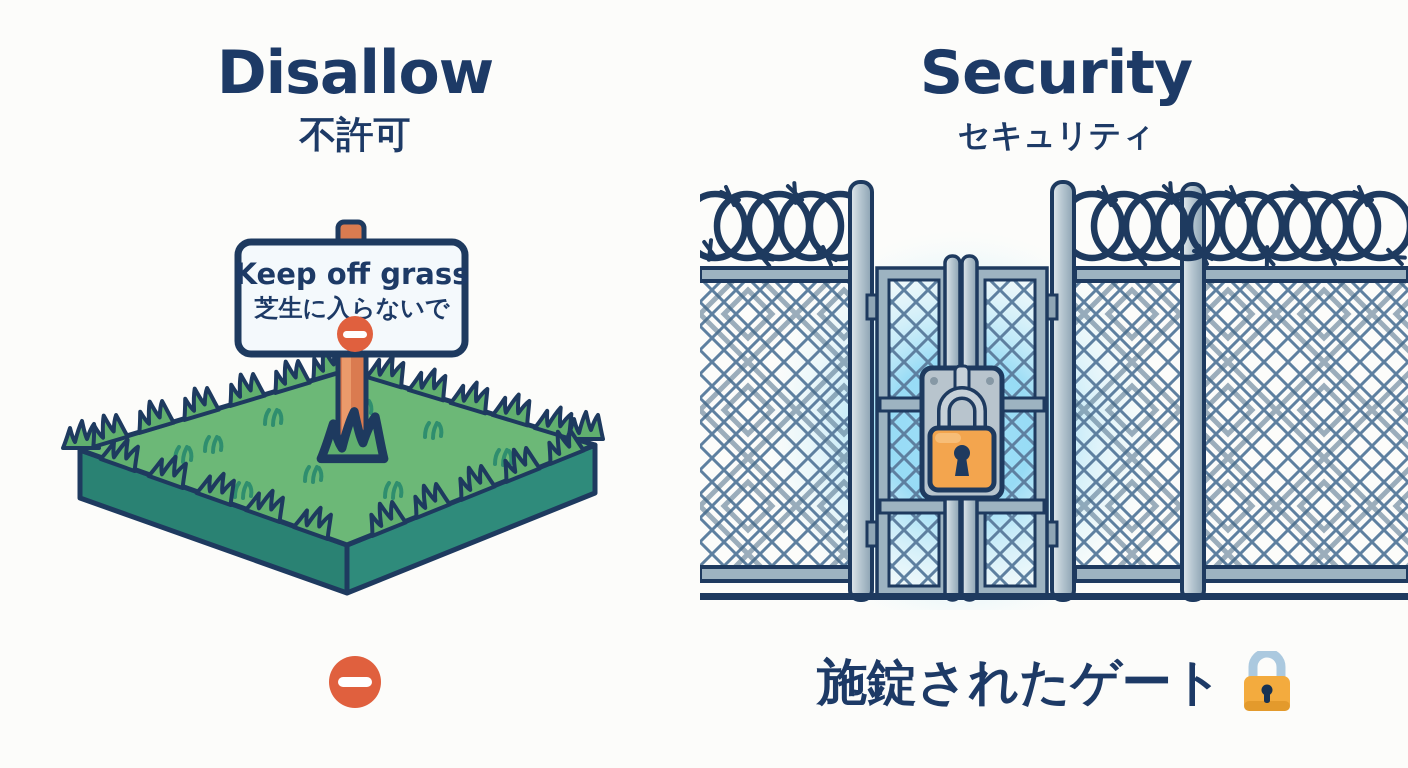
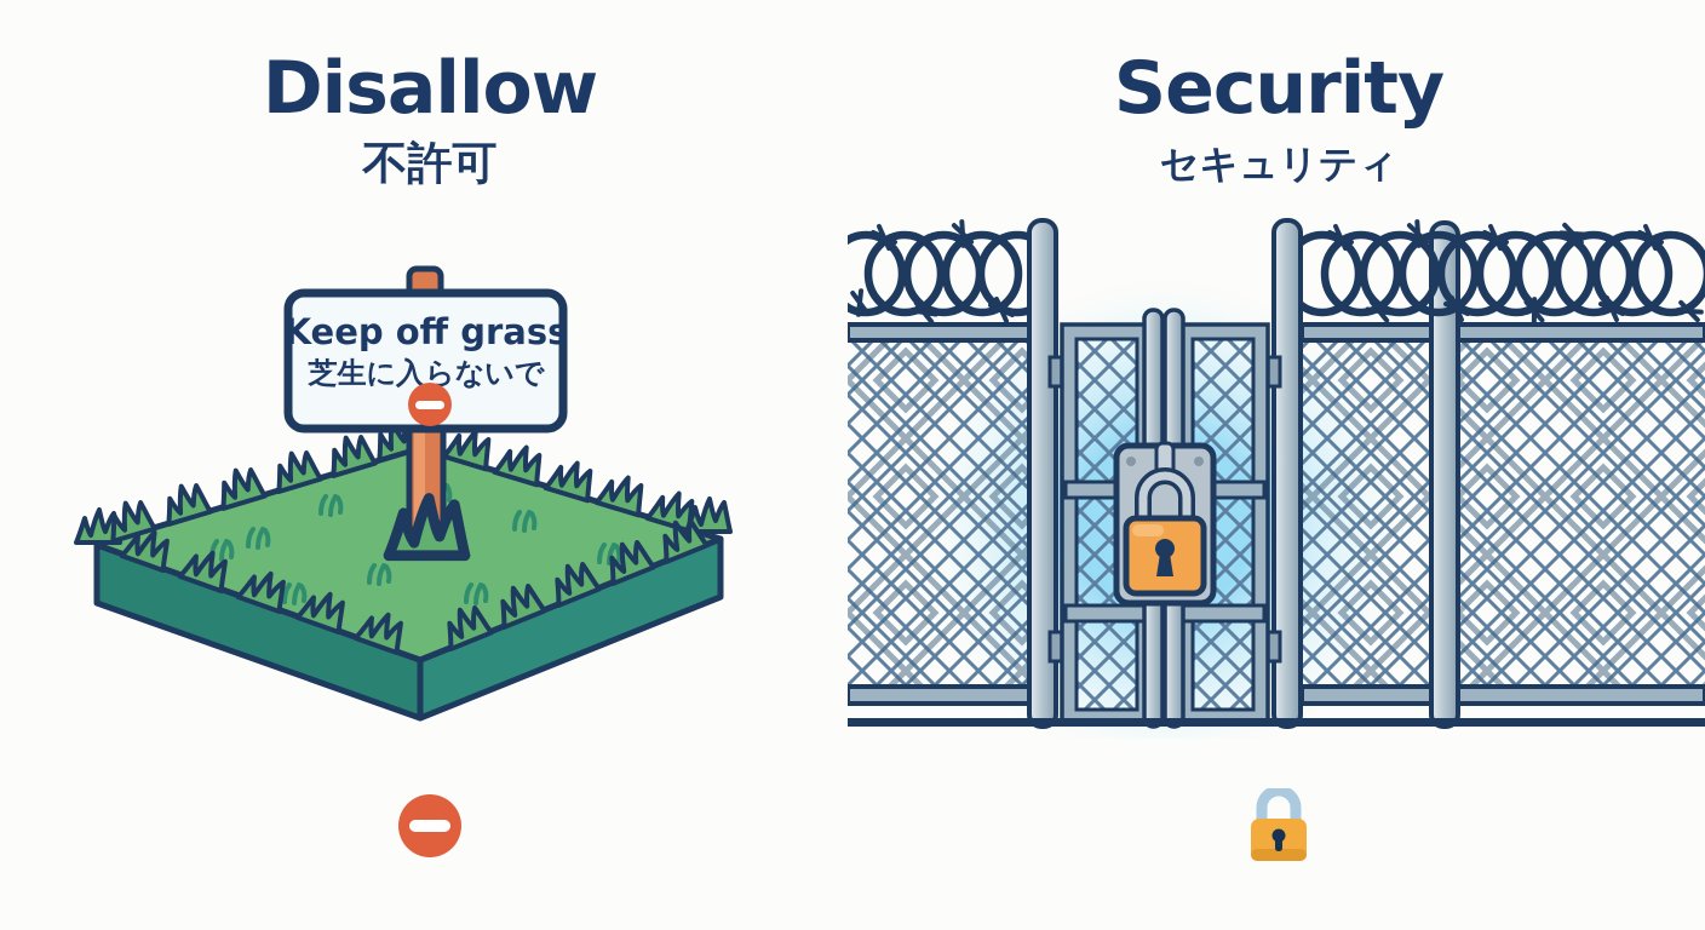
  Disallow
  不許可
  Security
  セキュリティ
  Keep off grass
  芝生に入らないで
- 施錠されたゲート
